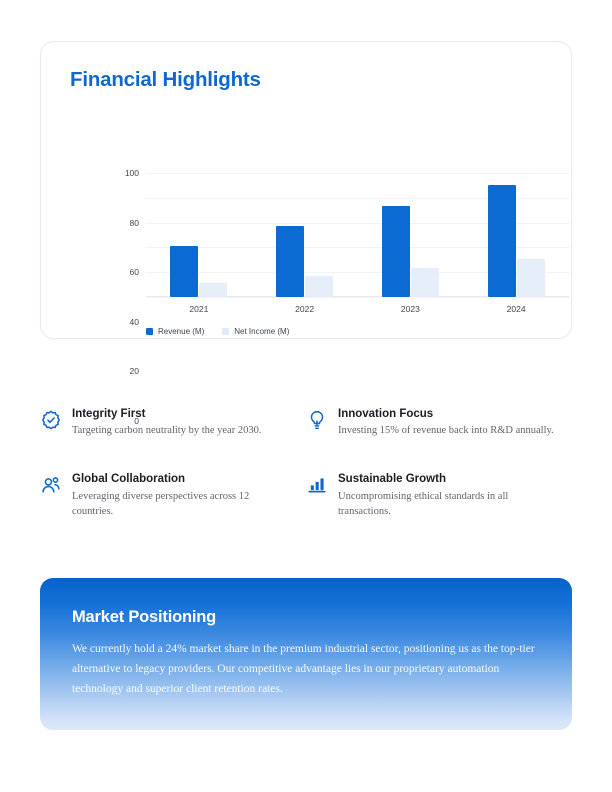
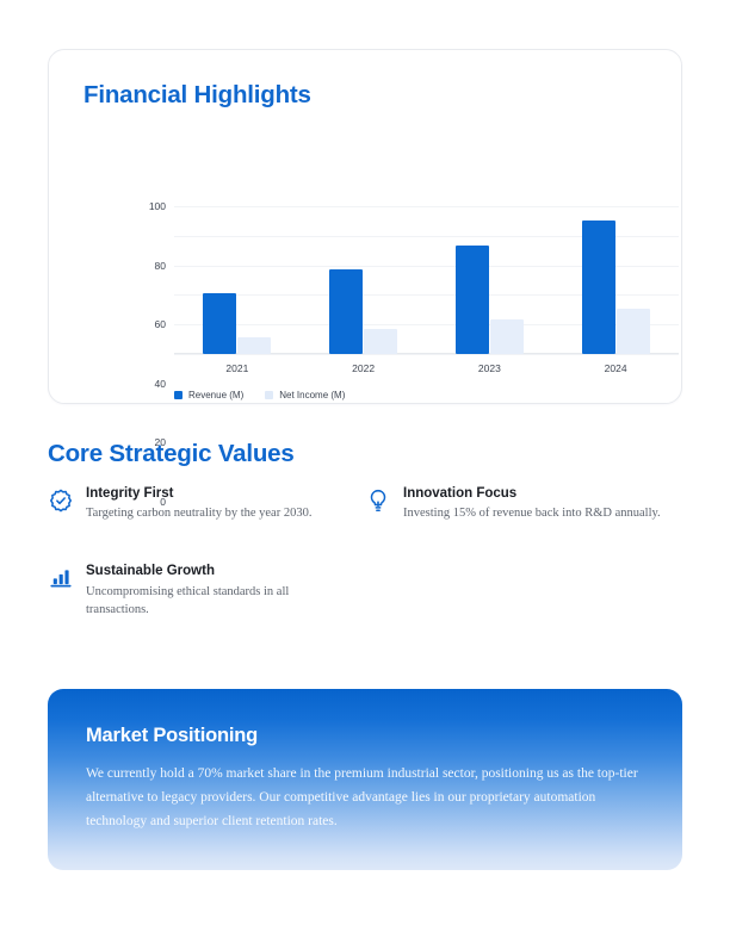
  Financial Highlights
  100
  80
  60
  40
  20
  0
  2021
  2022
  2023
  2024
  Revenue (M)
  Net Income (M)
+ Core Strategic Values
  Integrity First
  Targeting carbon neutrality by the year 2030.
  Innovation Focus
  Investing 15% of revenue back into R&D annually.
- Global Collaboration
- Leveraging diverse perspectives across 12 countries.
  Sustainable Growth
  Uncompromising ethical standards in all transactions.
  Market Positioning
- We currently hold a 24% market share in the premium industrial sector, positioning us as the top-tier alternative to legacy providers. Our competitive advantage lies in our proprietary automation technology and superior client retention rates.
+ We currently hold a 70% market share in the premium industrial sector, positioning us as the top-tier alternative to legacy providers. Our competitive advantage lies in our proprietary automation technology and superior client retention rates.
